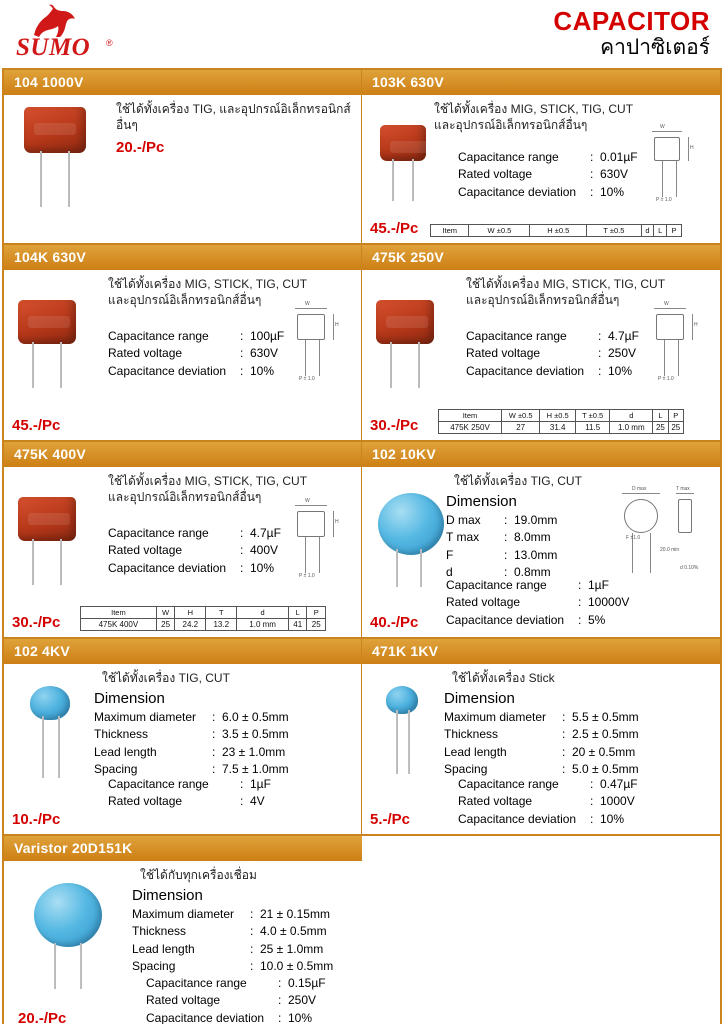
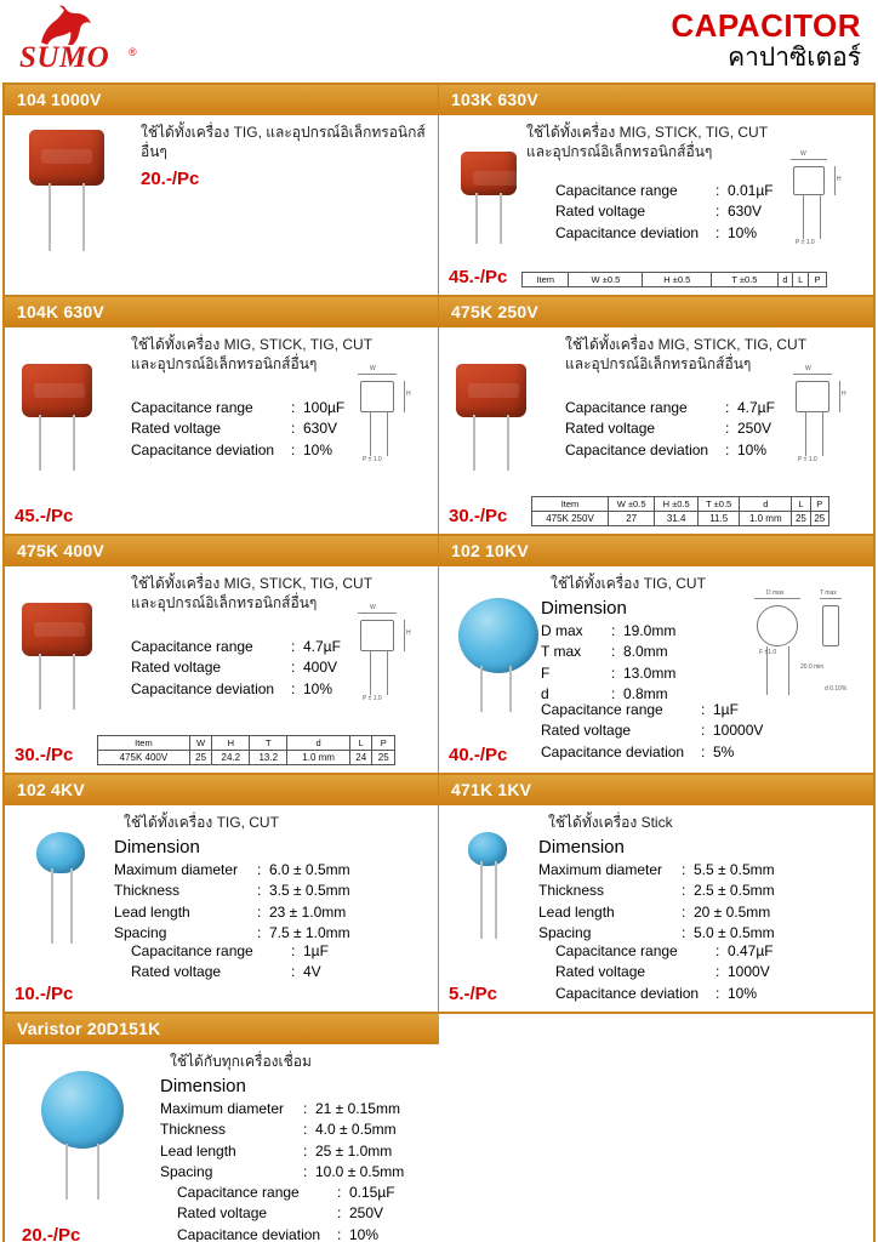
  SUMO
  ®
  CAPACITOR
  คาปาซิเตอร์
  104 1000V
  ใช้ได้ทั้งเครื่อง TIG, และอุปกรณ์อิเล็กทรอนิกส์อื่นๆ
  20.-/Pc
  103K 630V
  ใช้ได้ทั้งเครื่อง MIG, STICK, TIG, CUT
  และอุปกรณ์อิเล็กทรอนิกส์อื่นๆ
  Capacitance range
  :
  0.01µF
  Rated voltage
  :
  630V
  Capacitance deviation
  :
  10%
  45.-/Pc
  Item	W ±0.5	H ±0.5	T ±0.5	d	L	P
  104K 630V
  ใช้ได้ทั้งเครื่อง MIG, STICK, TIG, CUT
  และอุปกรณ์อิเล็กทรอนิกส์อื่นๆ
  Capacitance range
  :
  100µF
  Rated voltage
  :
  630V
  Capacitance deviation
  :
  10%
  45.-/Pc
  475K 250V
  ใช้ได้ทั้งเครื่อง MIG, STICK, TIG, CUT
  และอุปกรณ์อิเล็กทรอนิกส์อื่นๆ
  Capacitance range
  :
  4.7µF
  Rated voltage
  :
  250V
  Capacitance deviation
  :
  10%
  30.-/Pc
  Item	W ±0.5	H ±0.5	T ±0.5	d	L	P
  475K 250V	27	31.4	11.5	1.0 mm	25	25
  475K 400V
  ใช้ได้ทั้งเครื่อง MIG, STICK, TIG, CUT
  และอุปกรณ์อิเล็กทรอนิกส์อื่นๆ
  Capacitance range
  :
  4.7µF
  Rated voltage
  :
  400V
  Capacitance deviation
  :
  10%
  30.-/Pc
  Item	W	H	T	d	L	P
- 475K 400V	25	24.2	13.2	1.0 mm	41	25
+ 475K 400V	25	24.2	13.2	1.0 mm	24	25
  102 10KV
  ใช้ได้ทั้งเครื่อง TIG, CUT
  Dimension
  D max
  :
  19.0mm
  T max
  :
  8.0mm
  F
  :
  13.0mm
  d
  :
  0.8mm
  Capacitance range
  :
  1µF
  Rated voltage
  :
  10000V
  Capacitance deviation
  :
  5%
  40.-/Pc
  102 4KV
  ใช้ได้ทั้งเครื่อง TIG, CUT
  Dimension
  Maximum diameter
  :
  6.0 ± 0.5mm
  Thickness
  :
  3.5 ± 0.5mm
  Lead length
  :
  23 ± 1.0mm
  Spacing
  :
  7.5 ± 1.0mm
  Capacitance range
  :
  1µF
  Rated voltage
  :
  4V
  10.-/Pc
  471K 1KV
  ใช้ได้ทั้งเครื่อง Stick
  Dimension
  Maximum diameter
  :
  5.5 ± 0.5mm
  Thickness
  :
  2.5 ± 0.5mm
  Lead length
  :
  20 ± 0.5mm
  Spacing
  :
  5.0 ± 0.5mm
  Capacitance range
  :
  0.47µF
  Rated voltage
  :
  1000V
  Capacitance deviation
  :
  10%
  5.-/Pc
  Varistor 20D151K
  ใช้ได้กับทุกเครื่องเชื่อม
  Dimension
  Maximum diameter
  :
  21 ± 0.15mm
  Thickness
  :
  4.0 ± 0.5mm
  Lead length
  :
  25 ± 1.0mm
  Spacing
  :
  10.0 ± 0.5mm
  Capacitance range
  :
  0.15µF
  Rated voltage
  :
  250V
  Capacitance deviation
  :
  10%
  20.-/Pc
